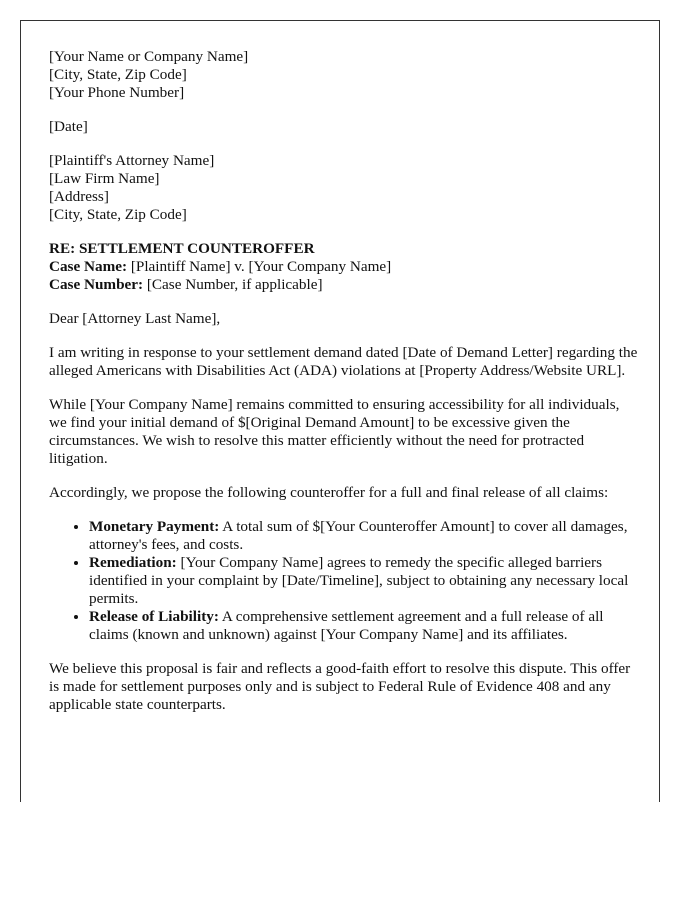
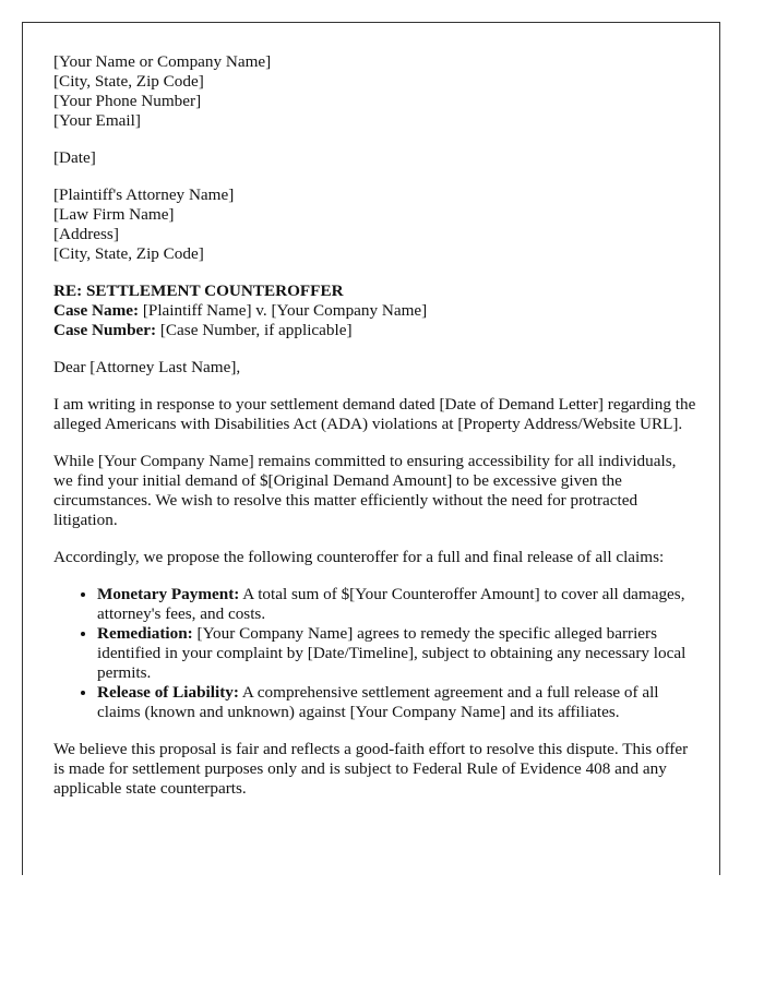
  [Your Name or Company Name]
  [City, State, Zip Code]
  [Your Phone Number]
+ [Your Email]
  [Date]
  [Plaintiff's Attorney Name]
  [Law Firm Name]
  [Address]
  [City, State, Zip Code]
  RE: SETTLEMENT COUNTEROFFER
  Case Name: [Plaintiff Name] v. [Your Company Name]
  Case Number: [Case Number, if applicable]
  Dear [Attorney Last Name],
  I am writing in response to your settlement demand dated [Date of Demand Letter] regarding the alleged Americans with Disabilities Act (ADA) violations at [Property Address/Website URL].
  While [Your Company Name] remains committed to ensuring accessibility for all individuals, we find your initial demand of $[Original Demand Amount] to be excessive given the circumstances. We wish to resolve this matter efficiently without the need for protracted litigation.
  Accordingly, we propose the following counteroffer for a full and final release of all claims:
  Monetary Payment: A total sum of $[Your Counteroffer Amount] to cover all damages, attorney's fees, and costs.
  Remediation: [Your Company Name] agrees to remedy the specific alleged barriers identified in your complaint by [Date/Timeline], subject to obtaining any necessary local permits.
  Release of Liability: A comprehensive settlement agreement and a full release of all claims (known and unknown) against [Your Company Name] and its affiliates.
  We believe this proposal is fair and reflects a good-faith effort to resolve this dispute. This offer is made for settlement purposes only and is subject to Federal Rule of Evidence 408 and any applicable state counterparts.
